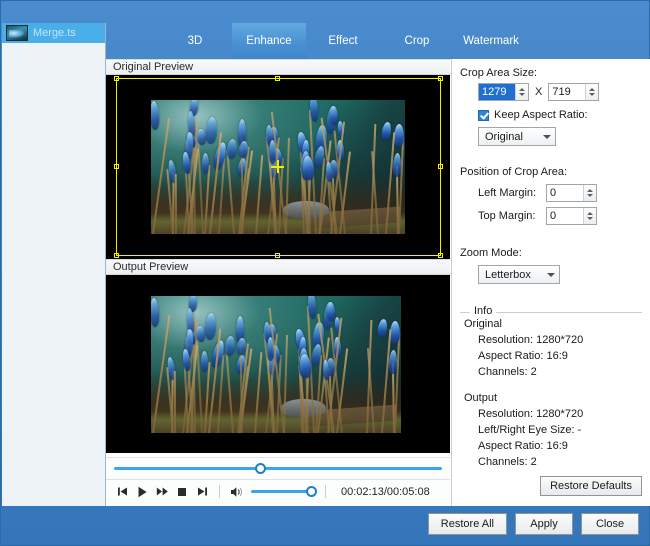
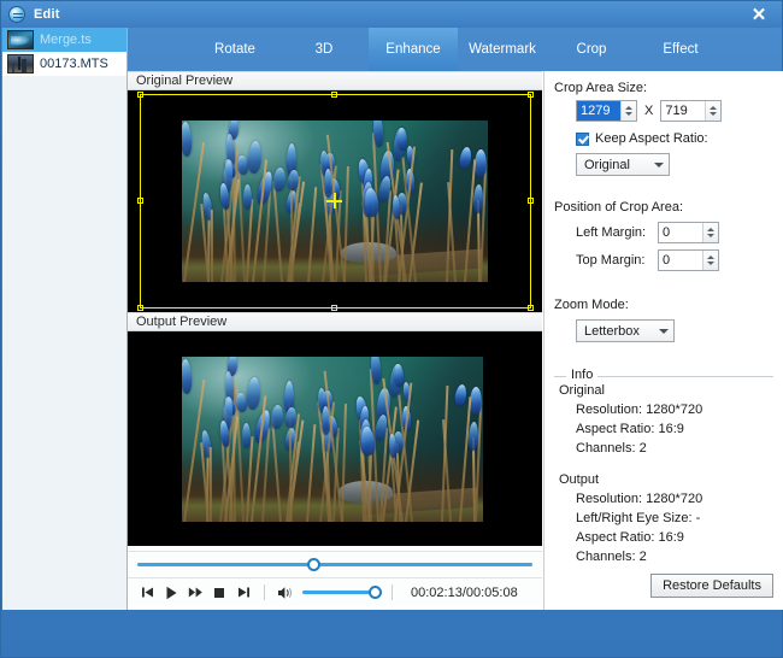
+ Edit
+ ✕
  Merge.ts
+ 00173.MTS
+ Rotate
  3D
  Enhance
- Effect
+ Watermark
  Crop
- Watermark
+ Effect
  Original Preview
  Output Preview
  00:02:13/00:05:08
  Crop Area Size:
  1279
  X
  719
  Keep Aspect Ratio:
  Original
  Position of Crop Area:
  Left Margin:
  0
  Top Margin:
  0
  Zoom Mode:
  Letterbox
  Info
  Original
  Resolution: 1280*720
  Aspect Ratio: 16:9
  Channels: 2
  Output
  Resolution: 1280*720
  Left/Right Eye Size: -
  Aspect Ratio: 16:9
  Channels: 2
  Restore Defaults
- Restore All
- Apply
- Close
